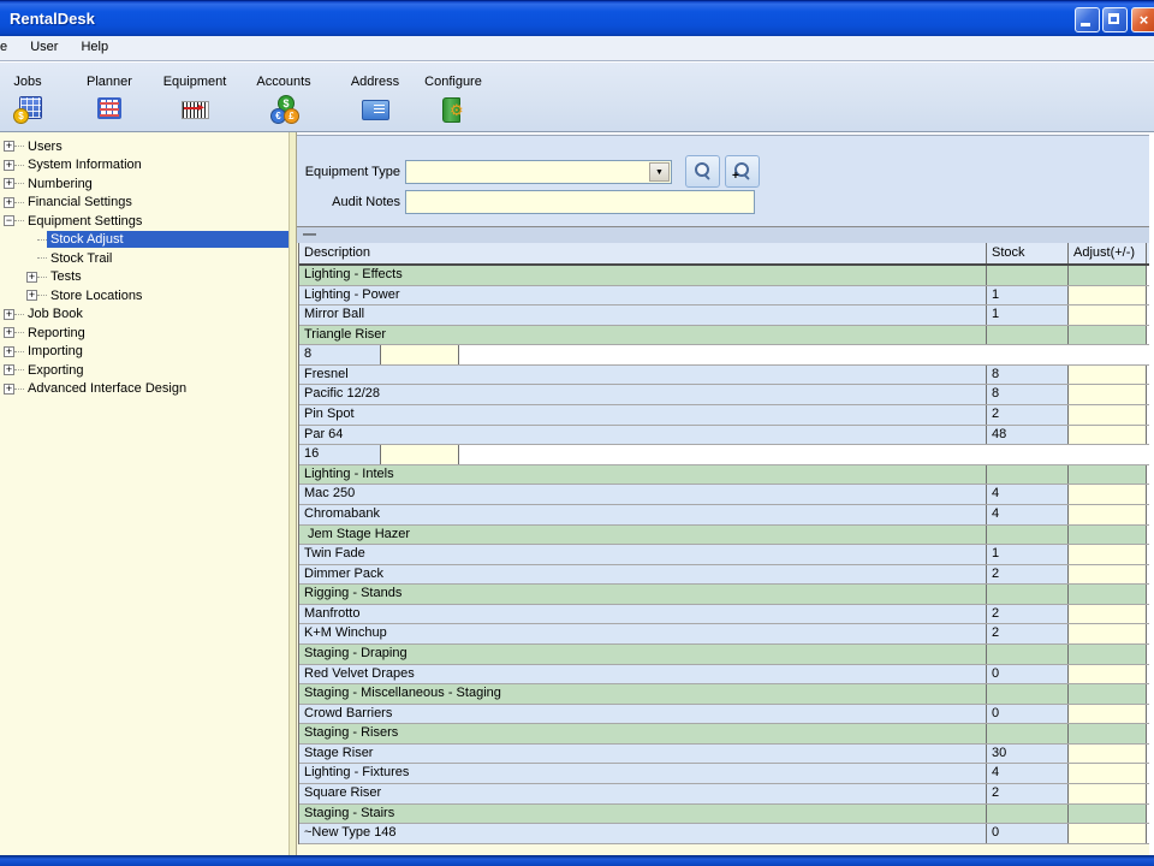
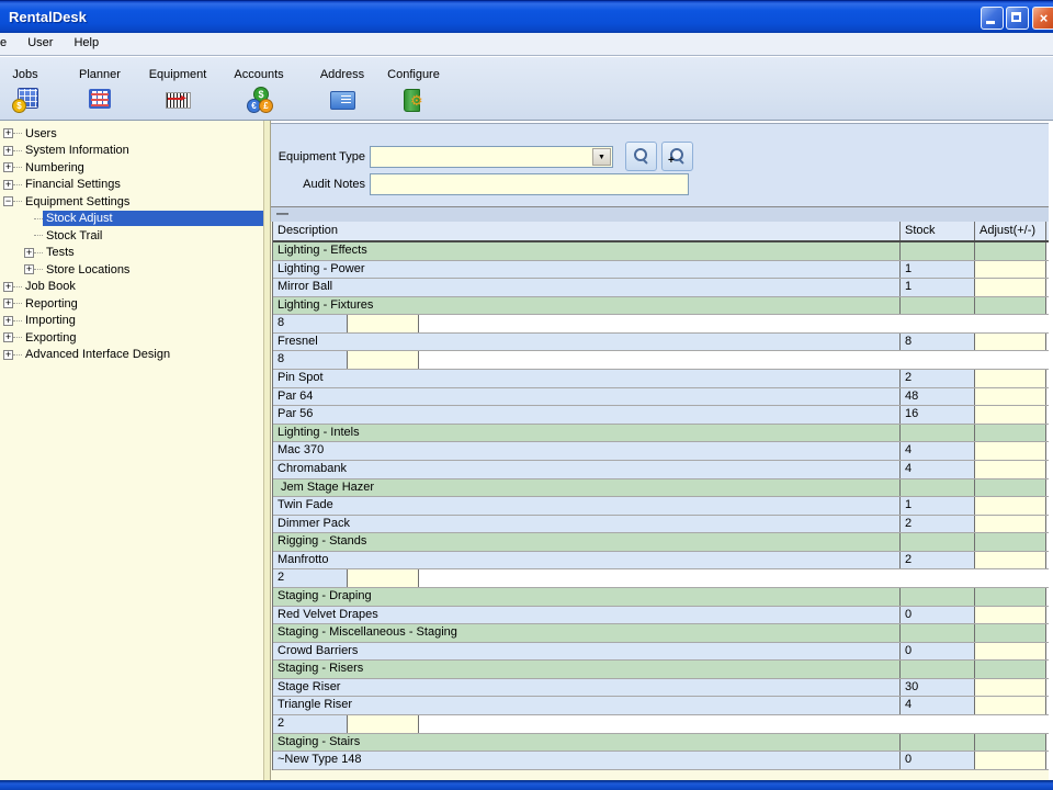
  RentalDesk
  ×
  e User Help
  Jobs
  $
  Planner
  Equipment
  ▸
  Accounts
  $
  €
  £
  Address
  Configure
  ⚙
  +
  Users
  +
  System Information
  +
  Numbering
  +
  Financial Settings
  −
  Equipment Settings
  Stock Adjust
  Stock Trail
  +
  Tests
  +
  Store Locations
  +
  Job Book
  +
  Reporting
  +
  Importing
  +
  Exporting
  +
  Advanced Interface Design
  Equipment Type
  +
  Audit Notes
  —
  Description
  Stock
  Adjust(+/-)
  Lighting - Effects
  Lighting - Power
  1
  Mirror Ball
  1
- Triangle Riser
+ Lighting - Fixtures
  8
  Fresnel
  8
- Pacific 12/28
  8
  Pin Spot
  2
  Par 64
  48
+ Par 56
  16
  Lighting - Intels
- Mac 250
+ Mac 370
  4
  Chromabank
  4
  Jem Stage Hazer
  Twin Fade
  1
  Dimmer Pack
  2
  Rigging - Stands
  Manfrotto
  2
- K+M Winchup
  2
  Staging - Draping
  Red Velvet Drapes
  0
  Staging - Miscellaneous - Staging
  Crowd Barriers
  0
  Staging - Risers
  Stage Riser
  30
- Lighting - Fixtures
+ Triangle Riser
  4
- Square Riser
  2
  Staging - Stairs
  ~New Type 148
  0
